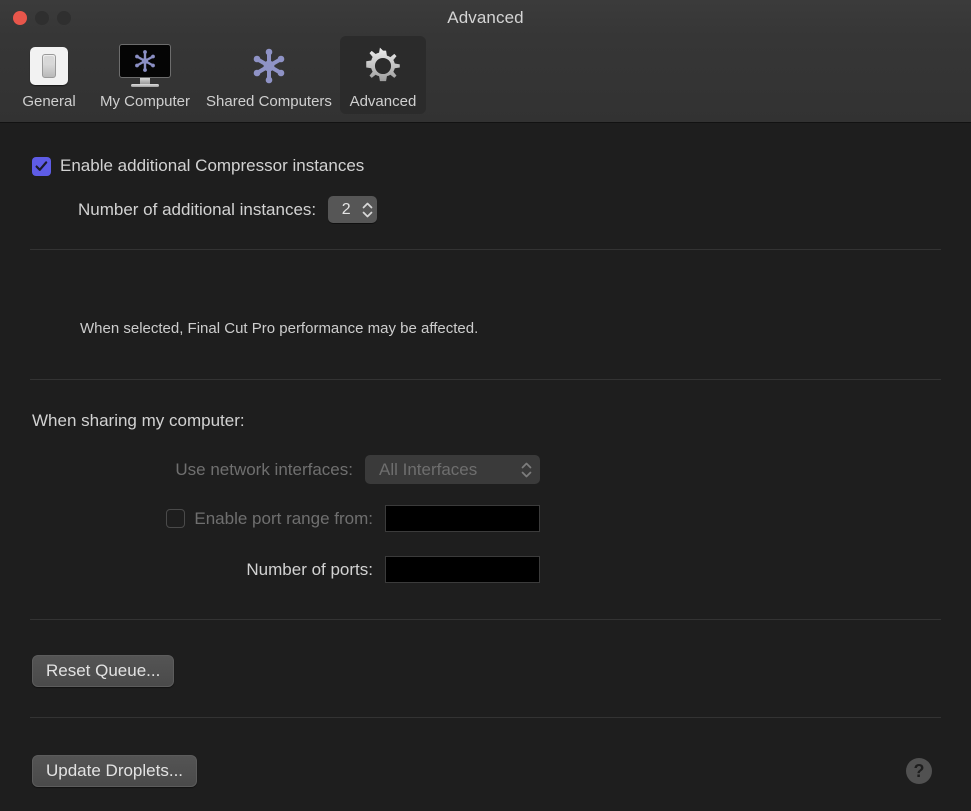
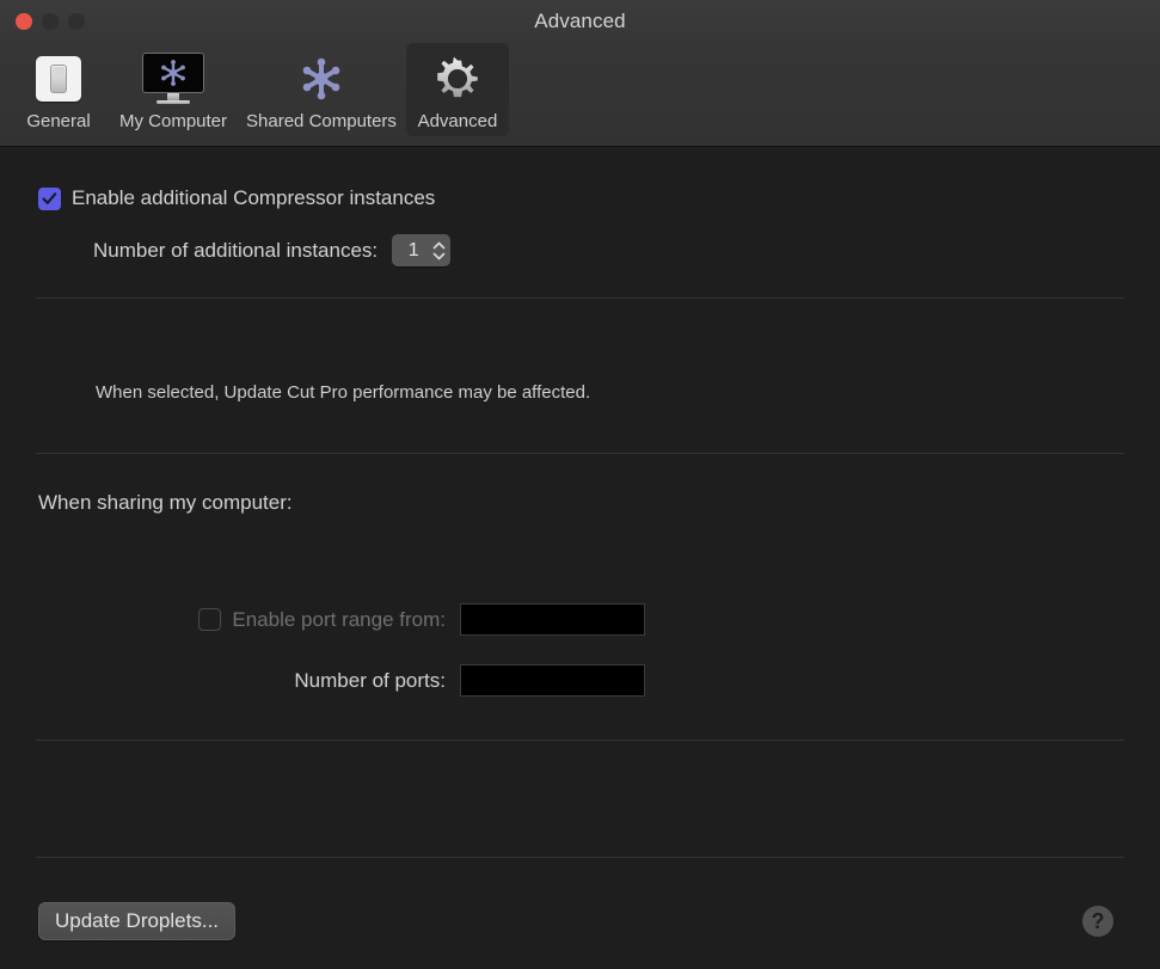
  Advanced
  General
  My Computer
  Shared Computers
  Advanced
  Enable additional Compressor instances
  Number of additional instances:
- 2
+ 1
- When selected, Final Cut Pro performance may be affected.
+ When selected, Update Cut Pro performance may be affected.
  When sharing my computer:
- Use network interfaces:
- All Interfaces
  Enable port range from:
  Number of ports:
- Reset Queue...
  Update Droplets...
  ?
